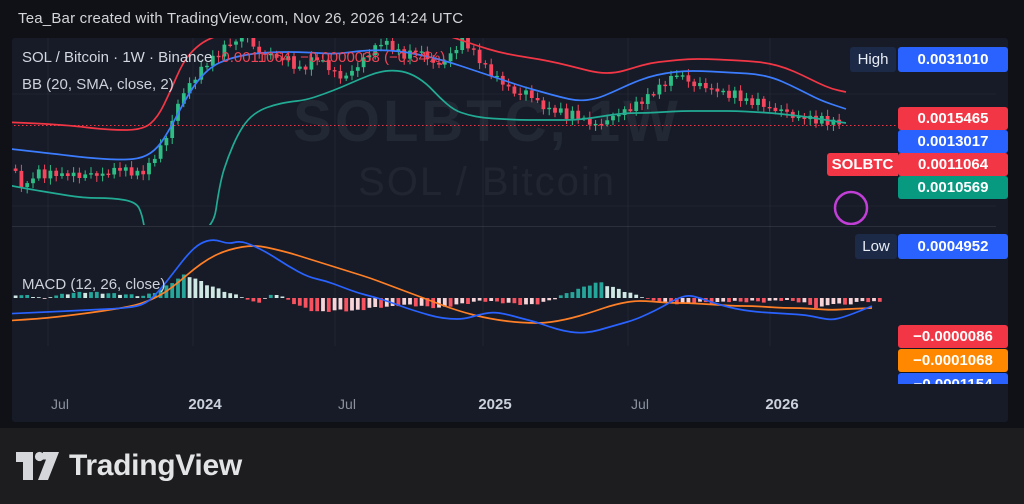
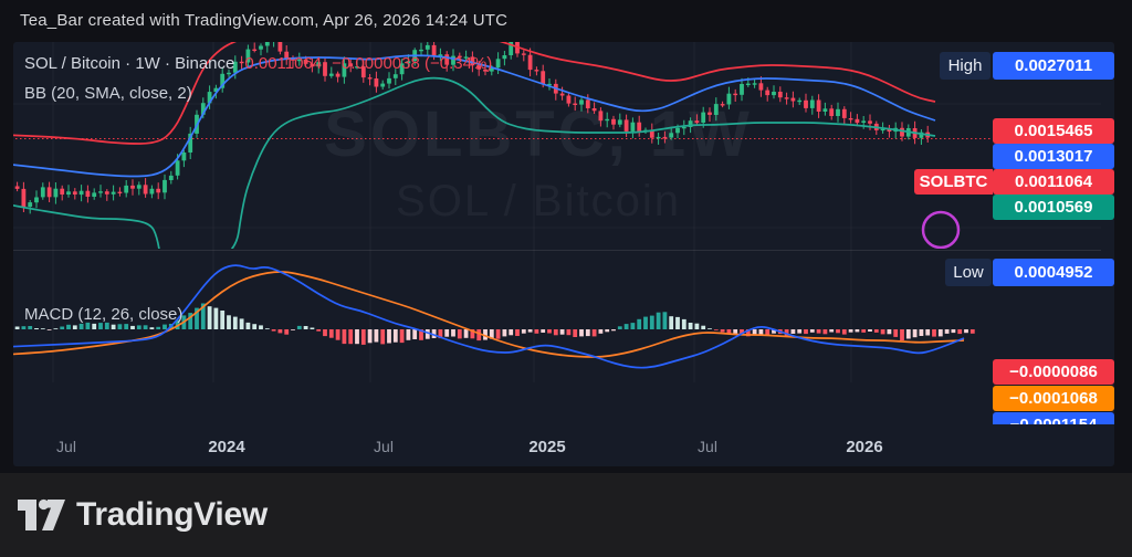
- Tea_Bar created with TradingView.com, Nov 26, 2026 14:24 UTC
+ Tea_Bar created with TradingView.com, Apr 26, 2026 14:24 UTC
  SOLBTC,W
  SOL / Bitcoin · 1W · Binance 0.0011064 −0.0000038 (−0.34%)
  BB (20, SMA, close, 2)
  MACD (12, 26, close)
  High
- 0.0031010
+ 0.0027011
  0.0015465
  0.0013017
  SOLBTC
  0.0011064
  0.0010569
  Low
  0.0004952
  −0.0000086
  −0.0001068
  Jul
  2024
  Jul
  2025
  Jul
  2026
  TradingView
